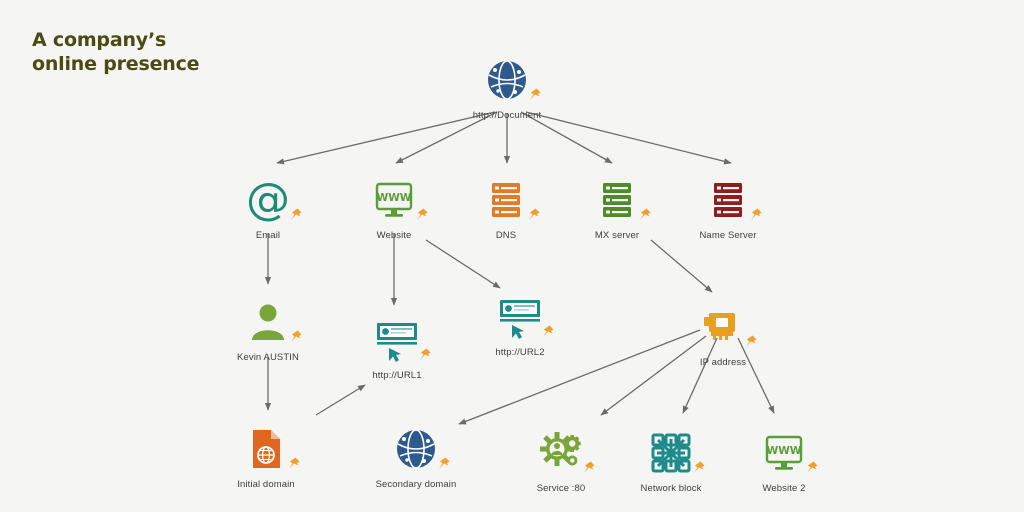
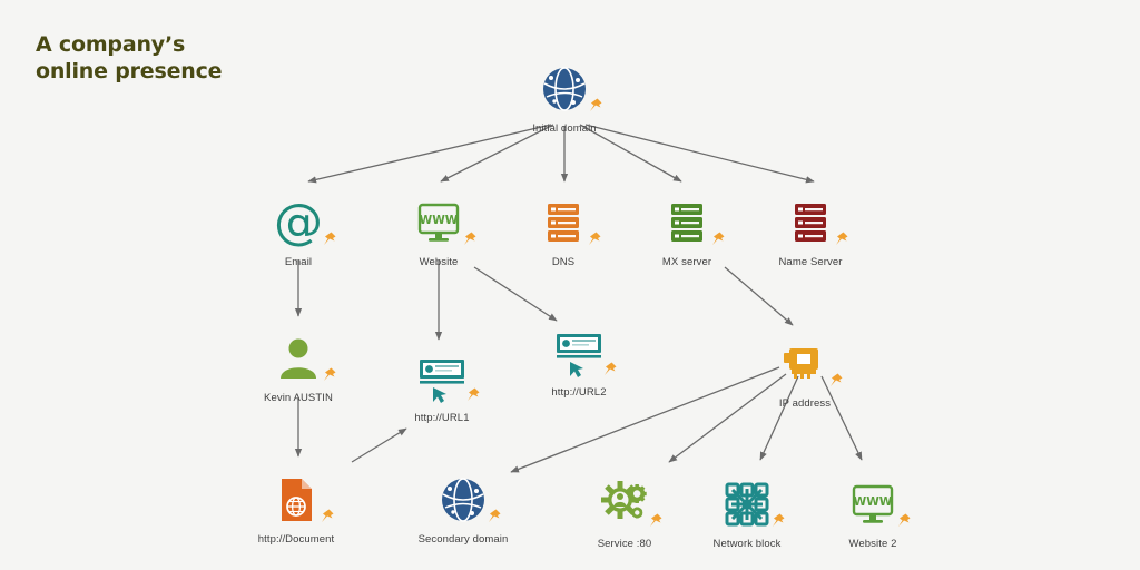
  A company’s
  online presence
- http://Document
+ Initial domain
  @
  Email
  WWW
  Website
  DNS
  MX server
  Name Server
  Kevin AUSTIN
  http://URL1
  http://URL2
  IP address
- Initial domain
+ http://Document
  Secondary domain
  Service :80
  Network block
  WWW
  Website 2
